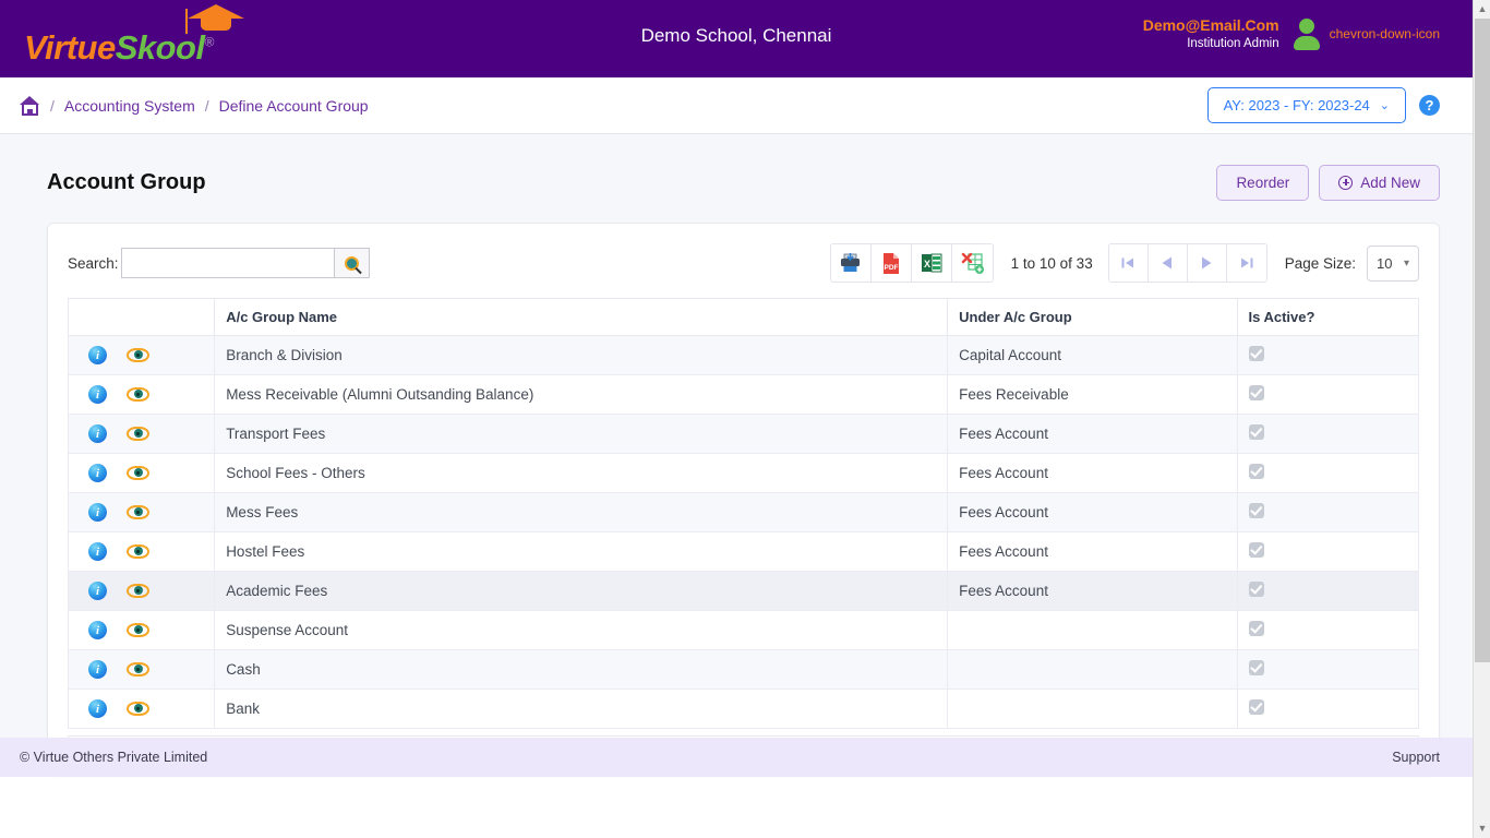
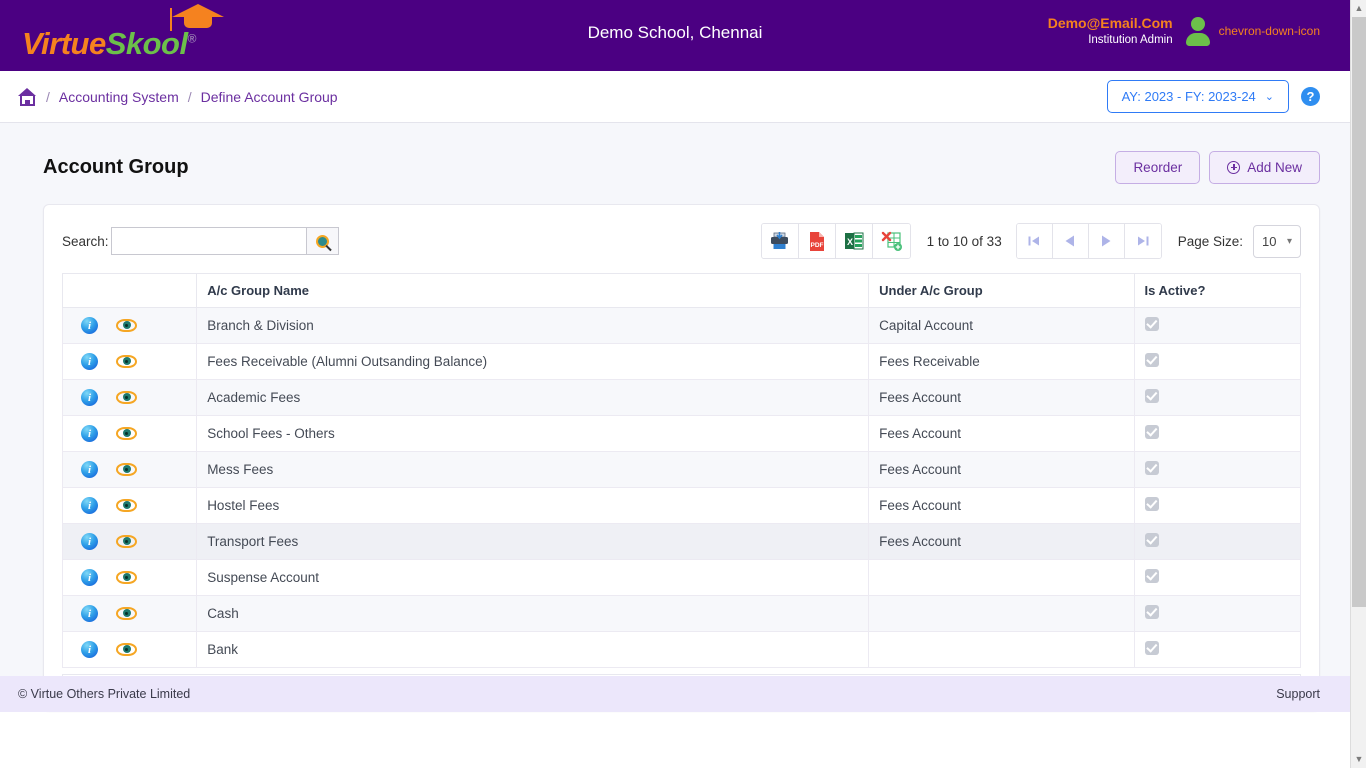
  VirtueSkool®
  Demo School, Chennai
  Demo@Email.Com
  Institution Admin
  chevron-down-icon
  /
  Accounting System
  /
  Define Account Group
  AY: 2023 - FY: 2023-24
  ⌄
  ?
  Account Group
  Reorder
  Add New
  Search:
  X
  1 to 10 of 33
  Page Size:
  10
  ▾
  	A/c Group Name	Under A/c Group	Is Active?
  i	Branch & Division	Capital Account
- i	Mess Receivable (Alumni Outsanding Balance)	Fees Receivable
+ i	Fees Receivable (Alumni Outsanding Balance)	Fees Receivable
- i	Transport Fees	Fees Account
+ i	Academic Fees	Fees Account
  i	School Fees - Others	Fees Account
  i	Mess Fees	Fees Account
  i	Hostel Fees	Fees Account
- i	Academic Fees	Fees Account
+ i	Transport Fees	Fees Account
  i	Suspense Account
  i	Cash
  i	Bank
  © Virtue Others Private Limited
  Support
  ▲
  ▼
